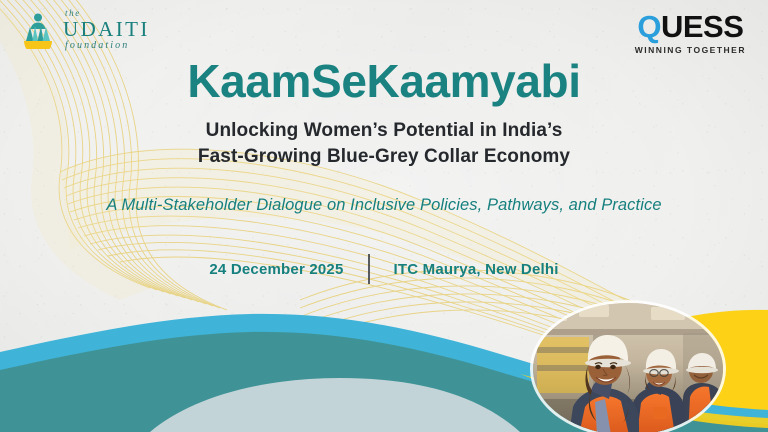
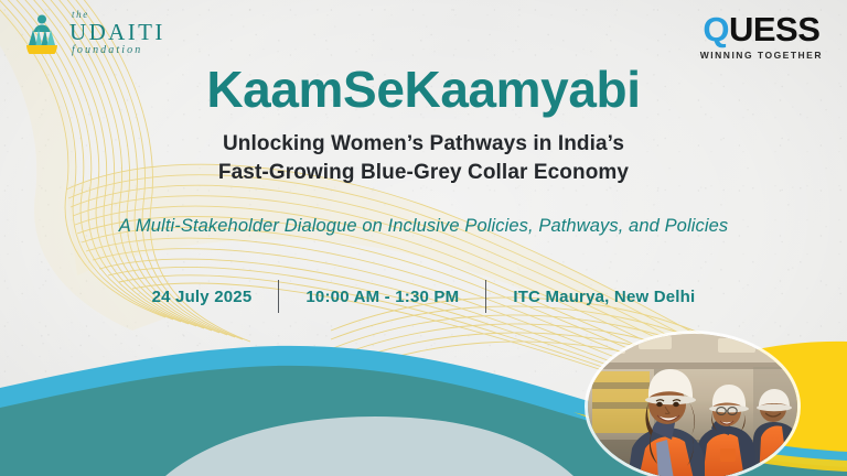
  the
  UDAITI
  foundation
  QUESS
  WINNING TOGETHER
  KaamSeKaamyabi
- Unlocking Women’s Potential in India’s
+ Unlocking Women’s Pathways in India’s
  Fast-Growing Blue-Grey Collar Economy
- A Multi-Stakeholder Dialogue on Inclusive Policies, Pathways, and Practice
+ A Multi-Stakeholder Dialogue on Inclusive Policies, Pathways, and Policies
- 24 December 2025
+ 24 July 2025
+ 10:00 AM - 1:30 PM
  ITC Maurya, New Delhi
